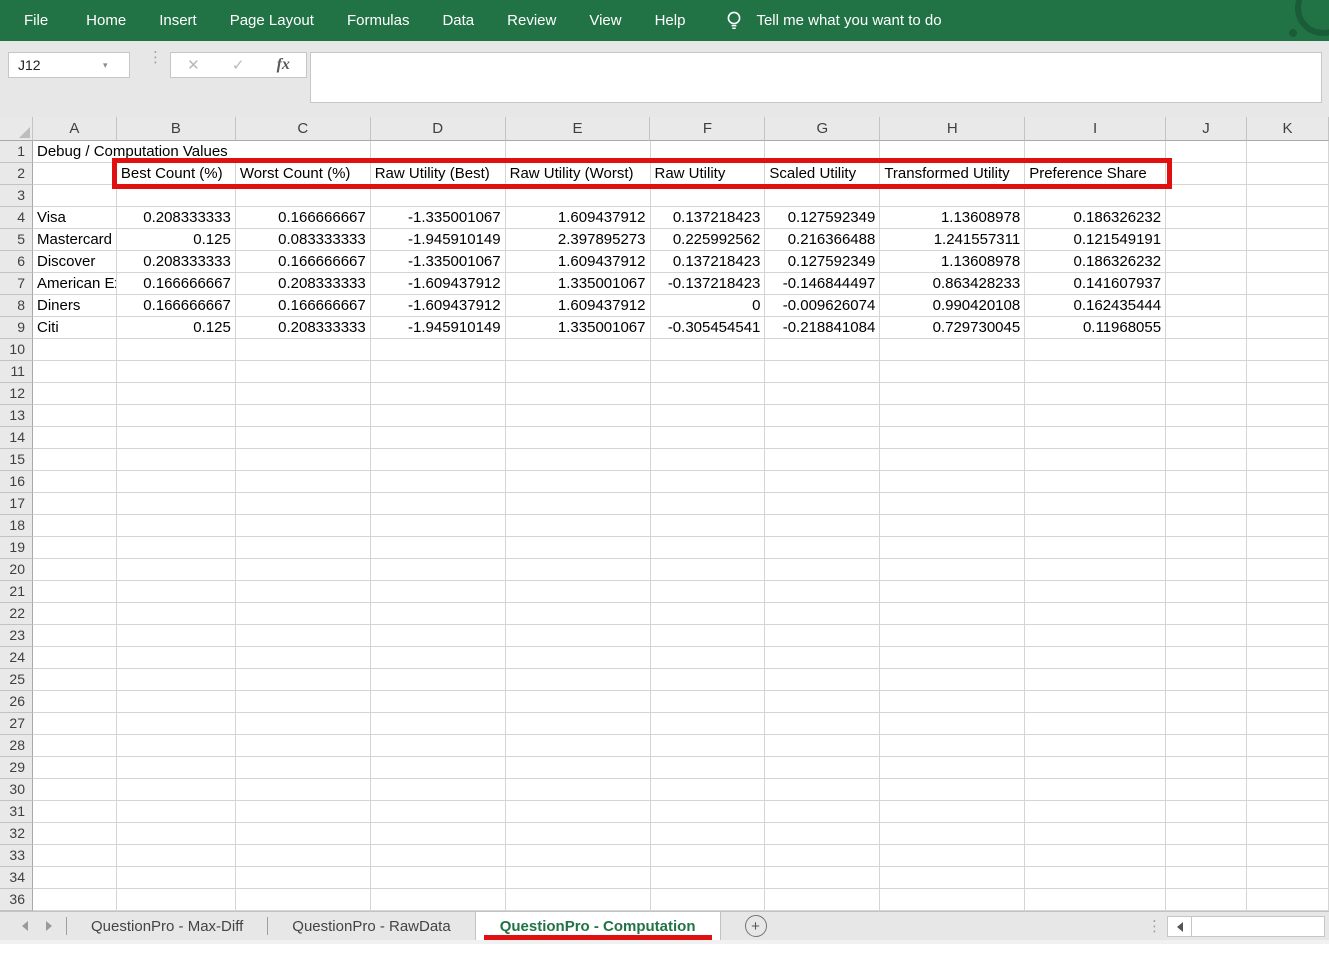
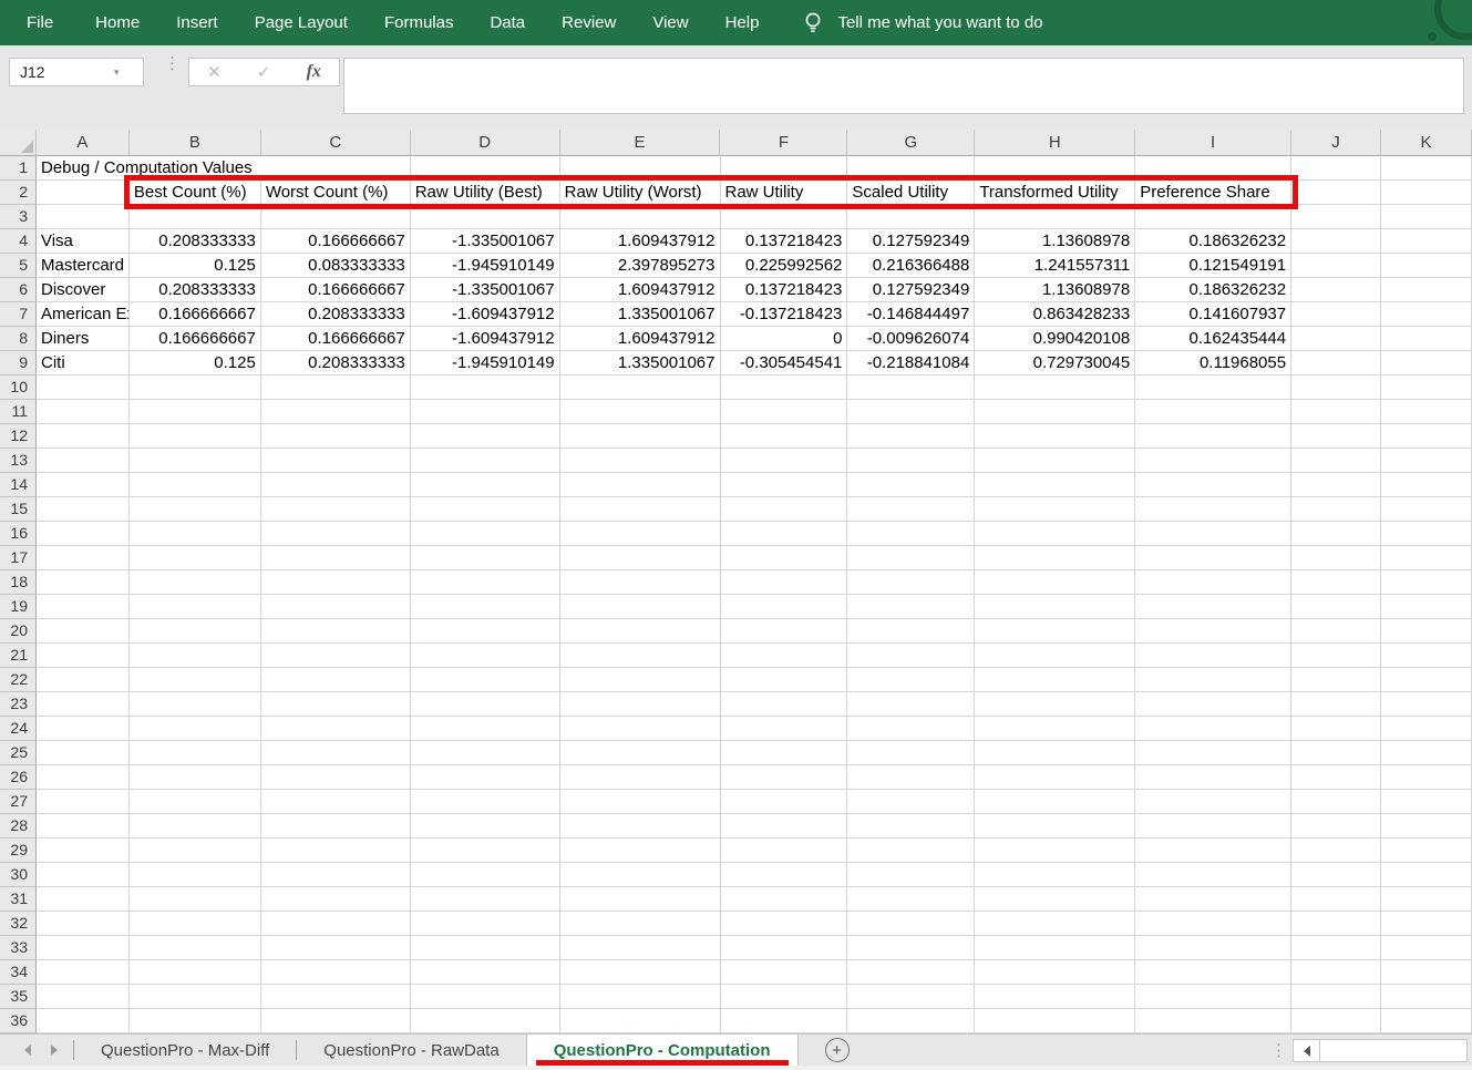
  File
  Home
  Insert
  Page Layout
  Formulas
  Data
  Review
  View
  Help
  Tell me what you want to do
  J12
  ▾
  ⋮
  ✕
  ✓
  fx
  A
  B
  C
  D
  E
  F
  G
  H
  I
  J
  K
  1
  Debug / Computation Values
  2
  Best Count (%)
  Worst Count (%)
  Raw Utility (Best)
  Raw Utility (Worst)
  Raw Utility
  Scaled Utility
  Transformed Utility
  Preference Share
  3
  4
  Visa
  0.208333333
  0.166666667
  -1.335001067
  1.609437912
  0.137218423
  0.127592349
  1.13608978
  0.186326232
  5
  Mastercard
  0.125
  0.083333333
  -1.945910149
  2.397895273
  0.225992562
  0.216366488
  1.241557311
  0.121549191
  6
  Discover
  0.208333333
  0.166666667
  -1.335001067
  1.609437912
  0.137218423
  0.127592349
  1.13608978
  0.186326232
  7
  0.166666667
  0.208333333
  -1.609437912
  1.335001067
  -0.137218423
  -0.146844497
  0.863428233
  0.141607937
  8
  Diners
  0.166666667
  0.166666667
  -1.609437912
  1.609437912
  0
  -0.009626074
  0.990420108
  0.162435444
  9
  Citi
  0.125
  0.208333333
  -1.945910149
  1.335001067
  -0.305454541
  -0.218841084
  0.729730045
  0.11968055
  10
  11
  12
  13
  14
  15
  16
  17
  18
  19
  20
  21
  22
  23
  24
  25
  26
  27
  28
  29
  30
  31
  32
  33
  34
+ 35
  36
  QuestionPro - Max-Diff
  QuestionPro - RawData
  QuestionPro - Computation
  +
  ⋮
